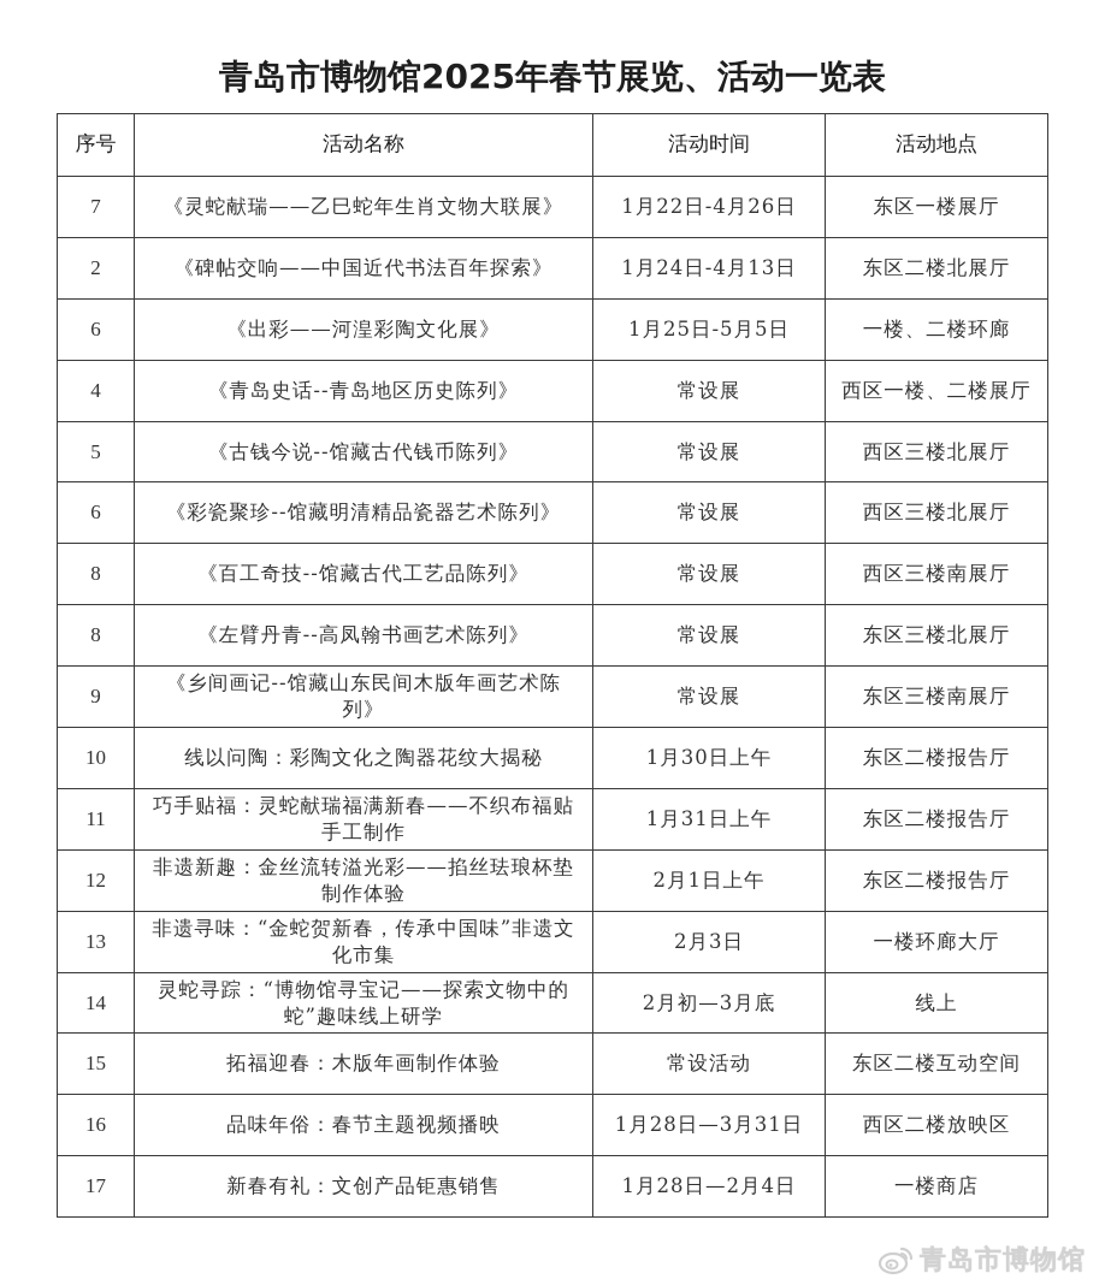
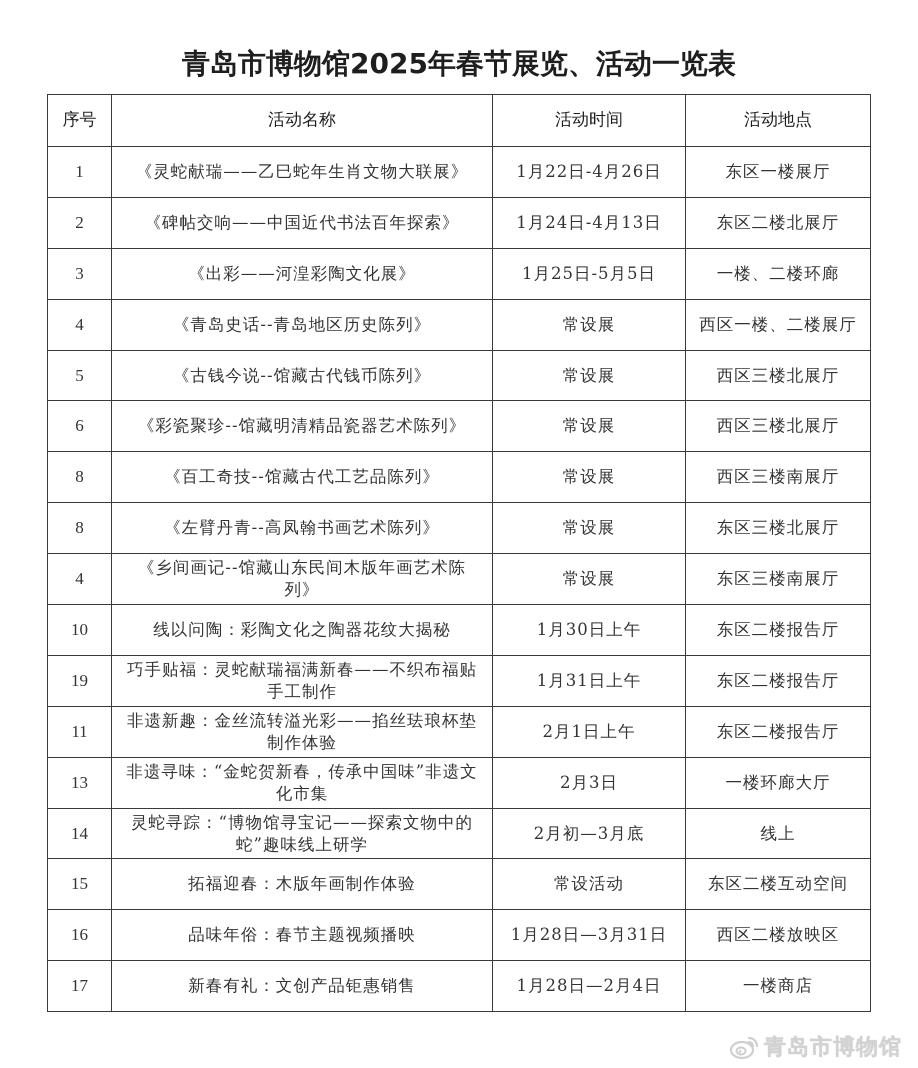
  青岛市博物馆2025年春节展览、活动一览表
  序号	活动名称	活动时间	活动地点
- 7	《灵蛇献瑞——乙巳蛇年生肖文物大联展》	1月22日-4月26日	东区一楼展厅
+ 1	《灵蛇献瑞——乙巳蛇年生肖文物大联展》	1月22日-4月26日	东区一楼展厅
  2	《碑帖交响——中国近代书法百年探索》	1月24日-4月13日	东区二楼北展厅
- 6	《出彩——河湟彩陶文化展》	1月25日-5月5日	一楼、二楼环廊
+ 3	《出彩——河湟彩陶文化展》	1月25日-5月5日	一楼、二楼环廊
  4	《青岛史话--青岛地区历史陈列》	常设展	西区一楼、二楼展厅
  5	《古钱今说--馆藏古代钱币陈列》	常设展	西区三楼北展厅
  6	《彩瓷聚珍--馆藏明清精品瓷器艺术陈列》	常设展	西区三楼北展厅
  8	《百工奇技--馆藏古代工艺品陈列》	常设展	西区三楼南展厅
  8	《左臂丹青--高凤翰书画艺术陈列》	常设展	东区三楼北展厅
- 9	《乡间画记--馆藏山东民间木版年画艺术陈列》	常设展	东区三楼南展厅
+ 4	《乡间画记--馆藏山东民间木版年画艺术陈列》	常设展	东区三楼南展厅
  10	线以问陶：彩陶文化之陶器花纹大揭秘	1月30日上午	东区二楼报告厅
- 11	巧手贴福：灵蛇献瑞福满新春——不织布福贴手工制作	1月31日上午	东区二楼报告厅
+ 19	巧手贴福：灵蛇献瑞福满新春——不织布福贴手工制作	1月31日上午	东区二楼报告厅
- 12	非遗新趣：金丝流转溢光彩——掐丝珐琅杯垫制作体验	2月1日上午	东区二楼报告厅
+ 11	非遗新趣：金丝流转溢光彩——掐丝珐琅杯垫制作体验	2月1日上午	东区二楼报告厅
  13	非遗寻味：“金蛇贺新春，传承中国味”非遗文化市集	2月3日	一楼环廊大厅
  14	灵蛇寻踪：“博物馆寻宝记——探索文物中的蛇”趣味线上研学	2月初—3月底	线上
  15	拓福迎春：木版年画制作体验	常设活动	东区二楼互动空间
  16	品味年俗：春节主题视频播映	1月28日—3月31日	西区二楼放映区
  17	新春有礼：文创产品钜惠销售	1月28日—2月4日	一楼商店
  青岛市博物馆
